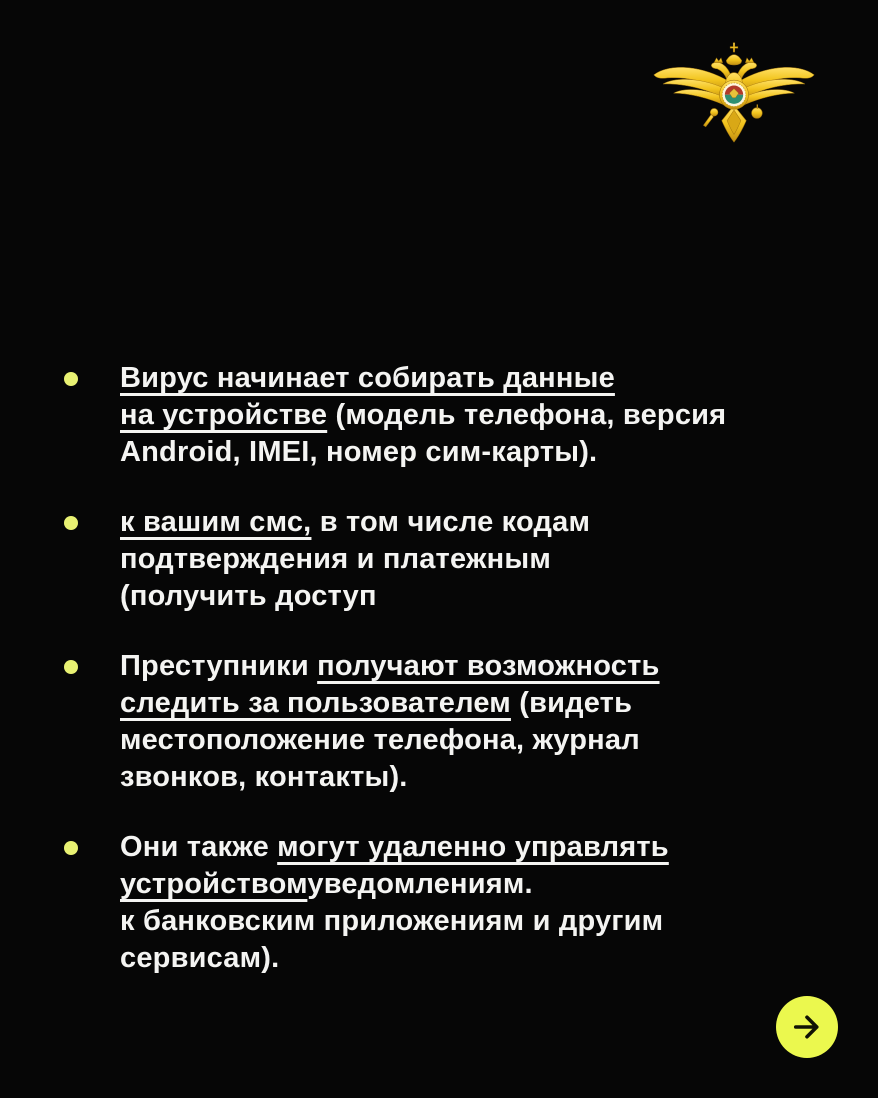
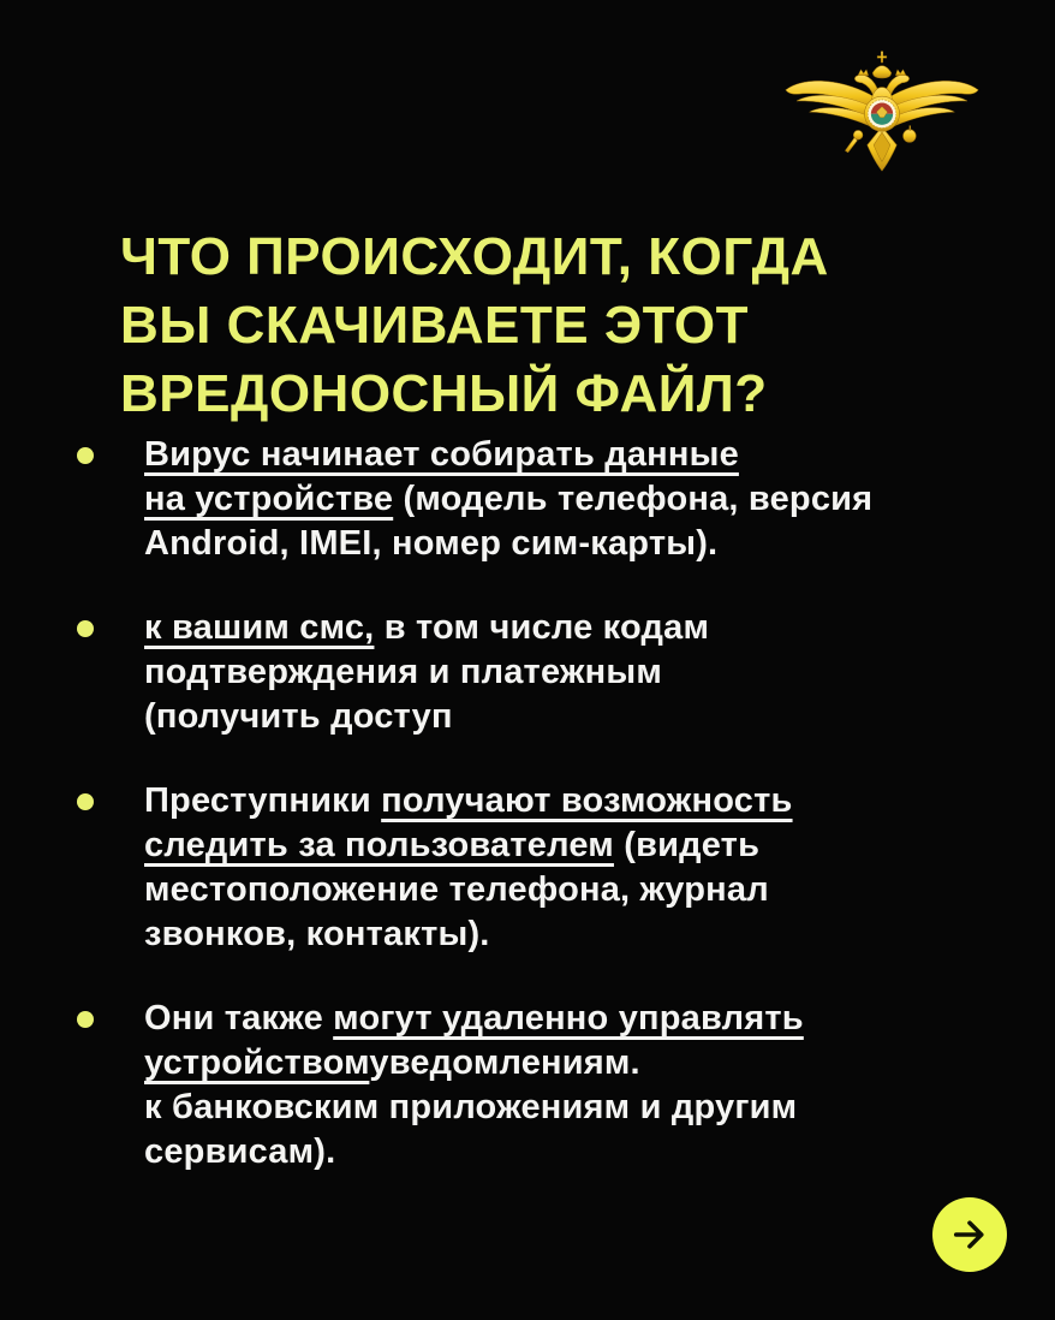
+ ЧТО ПРОИСХОДИТ, КОГДА
+ ВЫ СКАЧИВАЕТЕ ЭТОТ
+ ВРЕДОНОСНЫЙ ФАЙЛ?
  Вирус начинает собирать данные
  на устройстве (модель телефона, версия
  Android, IMEI, номер сим-карты).
  к вашим смс, в том числе кодам
  подтверждения и платежным
  (получить доступ
  Преступники получают возможность
  следить за пользователем (видеть
  местоположение телефона, журнал
  звонков, контакты).
  Они также могут удаленно управлять
  устройствомуведомлениям.
  к банковским приложениям и другим
  сервисам).
